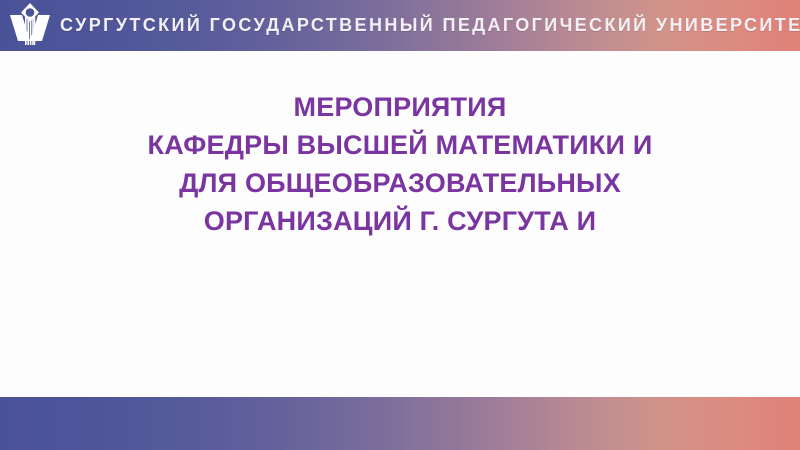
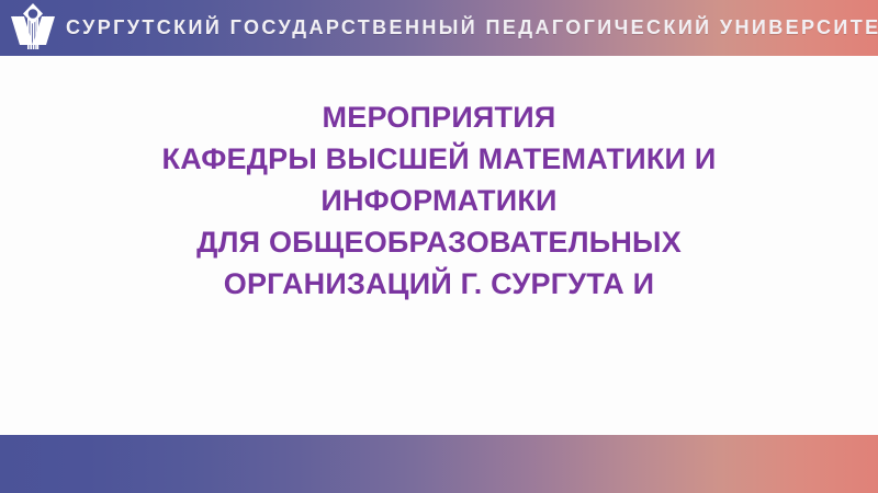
  СУРГУТСКИЙ ГОСУДАРСТВЕННЫЙ ПЕДАГОГИЧЕСКИЙ УНИВЕРСИТЕ
  МЕРОПРИЯТИЯ
  КАФЕДРЫ ВЫСШЕЙ МАТЕМАТИКИ И
+ ИНФОРМАТИКИ
  ДЛЯ ОБЩЕОБРАЗОВАТЕЛЬНЫХ
  ОРГАНИЗАЦИЙ Г. СУРГУТА И
